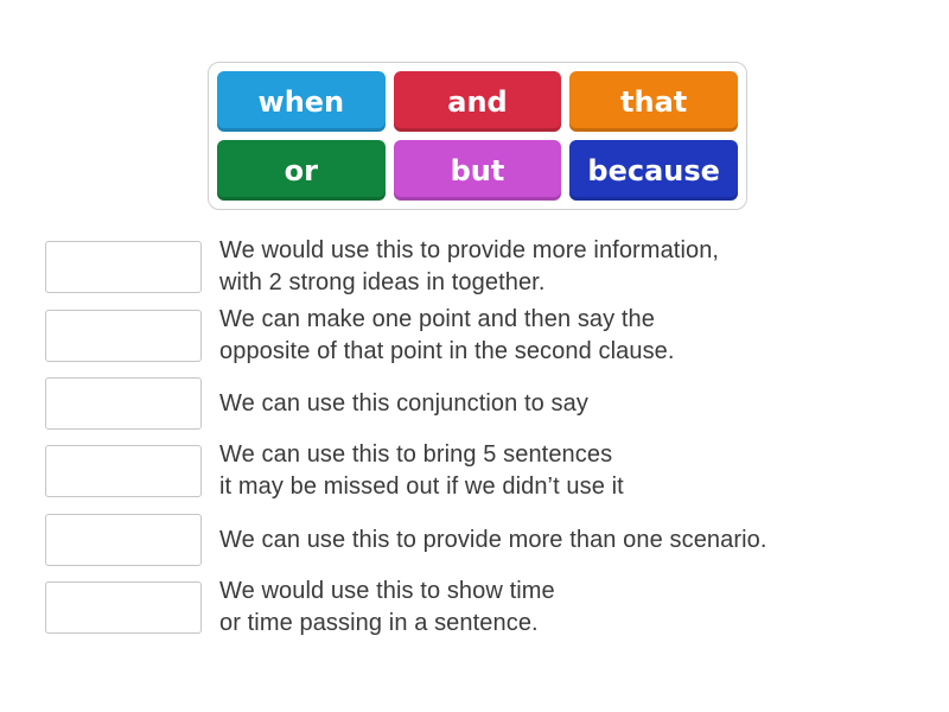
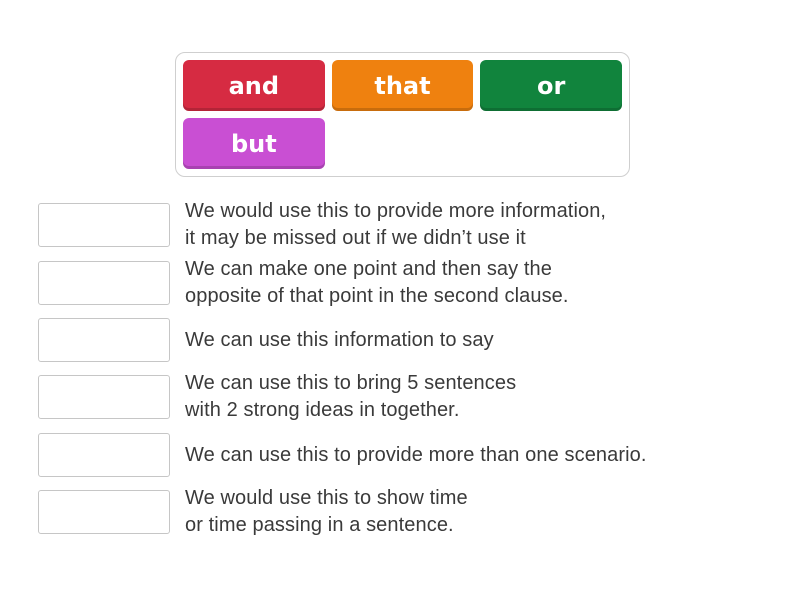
- when
  and
  that
  or
  but
- because
  We would use this to provide more information,
- with 2 strong ideas in together.
+ it may be missed out if we didn’t use it
  We can make one point and then say the
  opposite of that point in the second clause.
- We can use this conjunction to say
+ We can use this information to say
  We can use this to bring 5 sentences
- it may be missed out if we didn’t use it
+ with 2 strong ideas in together.
  We can use this to provide more than one scenario.
  We would use this to show time
  or time passing in a sentence.
